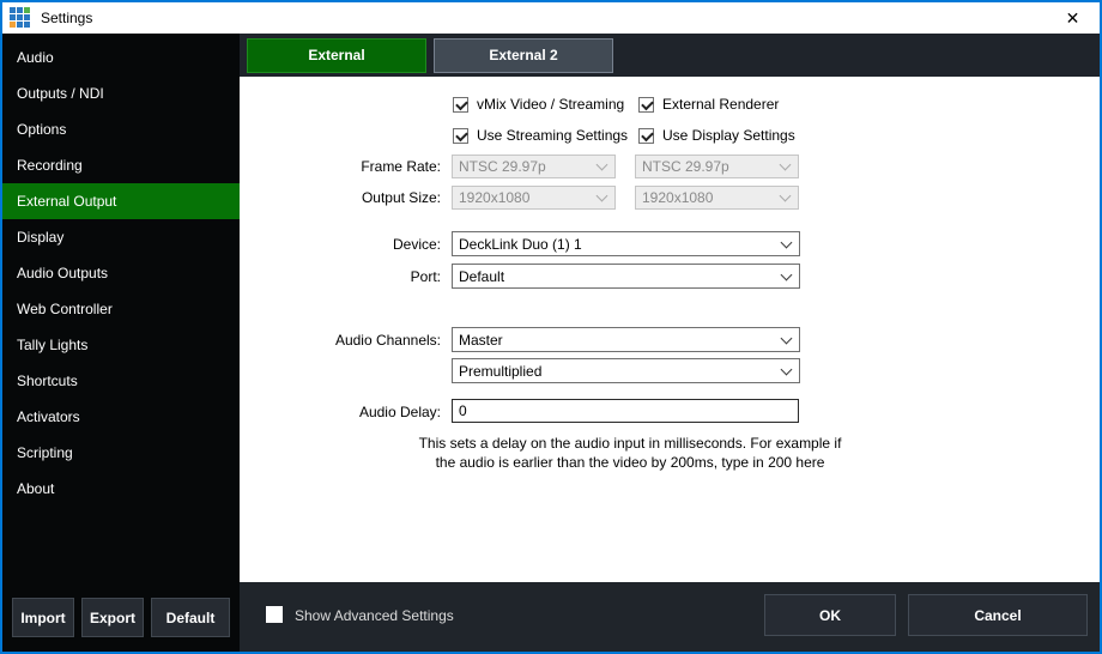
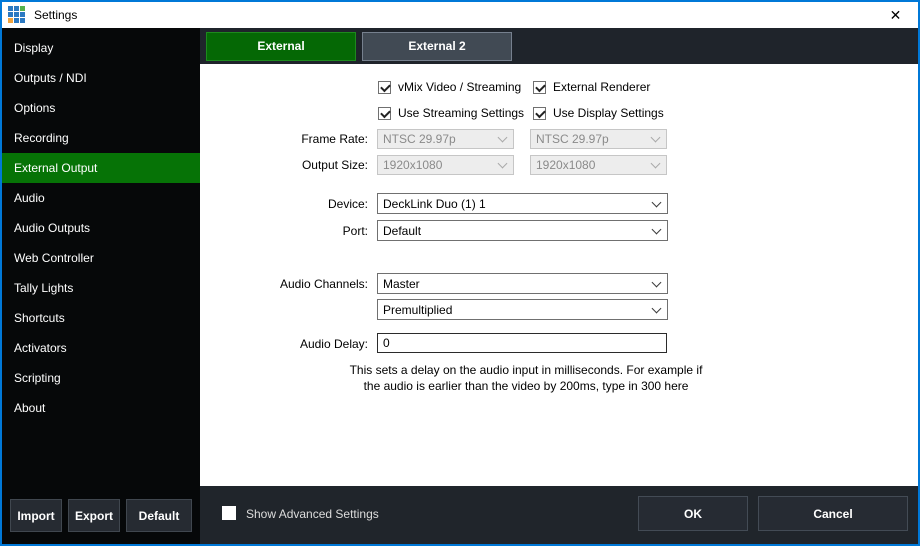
  Settings
  ✕
- Audio
+ Display
  Outputs / NDI
  Options
  Recording
  External Output
- Display
+ Audio
  Audio Outputs
  Web Controller
  Tally Lights
  Shortcuts
  Activators
  Scripting
  About
  Import
  Export
  Default
  External
  External 2
  vMix Video / Streaming
  External Renderer
  Use Streaming Settings
  Use Display Settings
  Frame Rate:
  NTSC 29.97p
  NTSC 29.97p
  Output Size:
  1920x1080
  1920x1080
  Device:
  DeckLink Duo (1) 1
  Port:
  Default
  Audio Channels:
  Master
  Premultiplied
  Audio Delay:
  0
- This sets a delay on the audio input in milliseconds. For example if the audio is earlier than the video by 200ms, type in 200 here
+ This sets a delay on the audio input in milliseconds. For example if the audio is earlier than the video by 200ms, type in 300 here
  Show Advanced Settings
  OK
  Cancel
